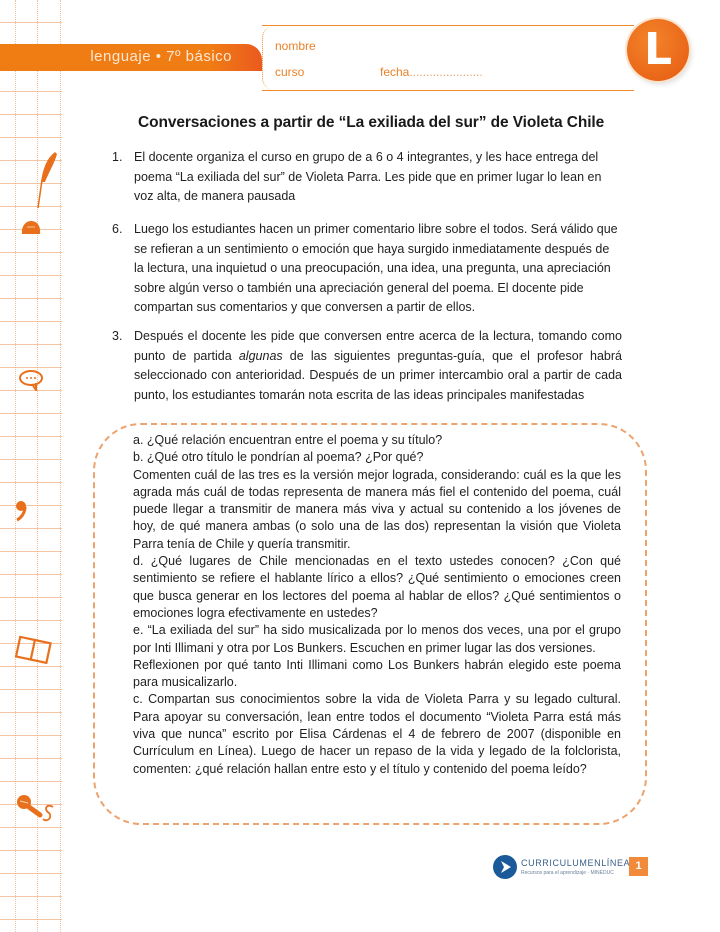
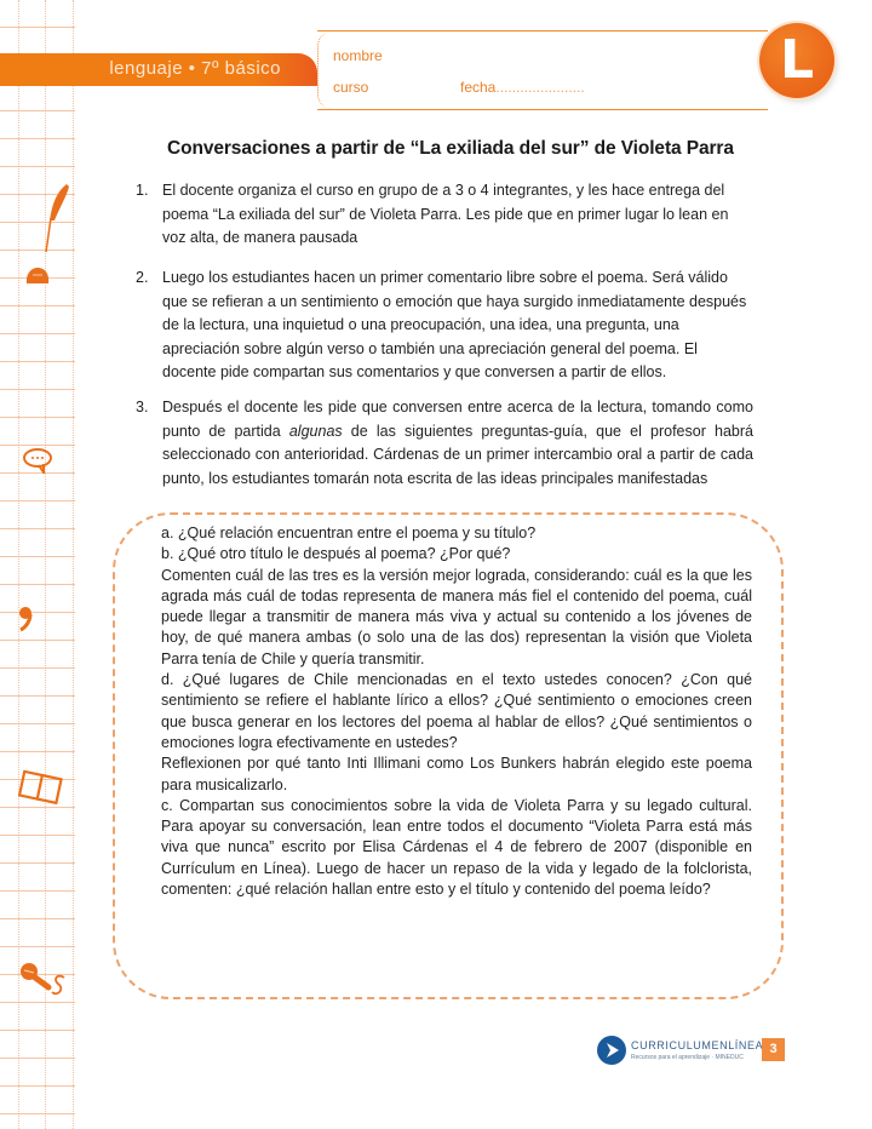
  lenguaje • 7º básico
  nombre
  curso
  fecha......................
  L
- Conversaciones a partir de “La exiliada del sur” de Violeta Chile
+ Conversaciones a partir de “La exiliada del sur” de Violeta Parra
  1.
- El docente organiza el curso en grupo de a 6 o 4 integrantes, y les hace entrega del poema “La exiliada del sur” de Violeta Parra. Les pide que en primer lugar lo lean en voz alta, de manera pausada
+ El docente organiza el curso en grupo de a 3 o 4 integrantes, y les hace entrega del poema “La exiliada del sur” de Violeta Parra. Les pide que en primer lugar lo lean en voz alta, de manera pausada
- 6.
+ 2.
- Luego los estudiantes hacen un primer comentario libre sobre el todos. Será válido que se refieran a un sentimiento o emoción que haya surgido inmediatamente después de la lectura, una inquietud o una preocupación, una idea, una pregunta, una apreciación sobre algún verso o también una apreciación general del poema. El docente pide compartan sus comentarios y que conversen a partir de ellos.
+ Luego los estudiantes hacen un primer comentario libre sobre el poema. Será válido que se refieran a un sentimiento o emoción que haya surgido inmediatamente después de la lectura, una inquietud o una preocupación, una idea, una pregunta, una apreciación sobre algún verso o también una apreciación general del poema. El docente pide compartan sus comentarios y que conversen a partir de ellos.
  3.
- Después el docente les pide que conversen entre acerca de la lectura, tomando como punto de partida algunas de las siguientes preguntas-guía, que el profesor habrá seleccionado con anterioridad. Después de un primer intercambio oral a partir de cada punto, los estudiantes tomarán nota escrita de las ideas principales manifestadas
+ Después el docente les pide que conversen entre acerca de la lectura, tomando como punto de partida algunas de las siguientes preguntas-guía, que el profesor habrá seleccionado con anterioridad. Cárdenas de un primer intercambio oral a partir de cada punto, los estudiantes tomarán nota escrita de las ideas principales manifestadas
  a. ¿Qué relación encuentran entre el poema y su título?
- b. ¿Qué otro título le pondrían al poema? ¿Por qué?
+ b. ¿Qué otro título le después al poema? ¿Por qué?
  Comenten cuál de las tres es la versión mejor lograda, considerando: cuál es la que les agrada más cuál de todas representa de manera más fiel el contenido del poema, cuál puede llegar a transmitir de manera más viva y actual su contenido a los jóvenes de hoy, de qué manera ambas (o solo una de las dos) representan la visión que Violeta Parra tenía de Chile y quería transmitir.
  d. ¿Qué lugares de Chile mencionadas en el texto ustedes conocen? ¿Con qué sentimiento se refiere el hablante lírico a ellos? ¿Qué sentimiento o emociones creen que busca generar en los lectores del poema al hablar de ellos? ¿Qué sentimientos o emociones logra efectivamente en ustedes?
- e. “La exiliada del sur” ha sido musicalizada por lo menos dos veces, una por el grupo por Inti Illimani y otra por Los Bunkers. Escuchen en primer lugar las dos versiones.
  Reflexionen por qué tanto Inti Illimani como Los Bunkers habrán elegido este poema para musicalizarlo.
  c. Compartan sus conocimientos sobre la vida de Violeta Parra y su legado cultural. Para apoyar su conversación, lean entre todos el documento “Violeta Parra está más viva que nunca” escrito por Elisa Cárdenas el 4 de febrero de 2007 (disponible en Currículum en Línea). Luego de hacer un repaso de la vida y legado de la folclorista, comenten: ¿qué relación hallan entre esto y el título y contenido del poema leído?
  CURRICULUMENLÍNEA
- 1
+ 3
